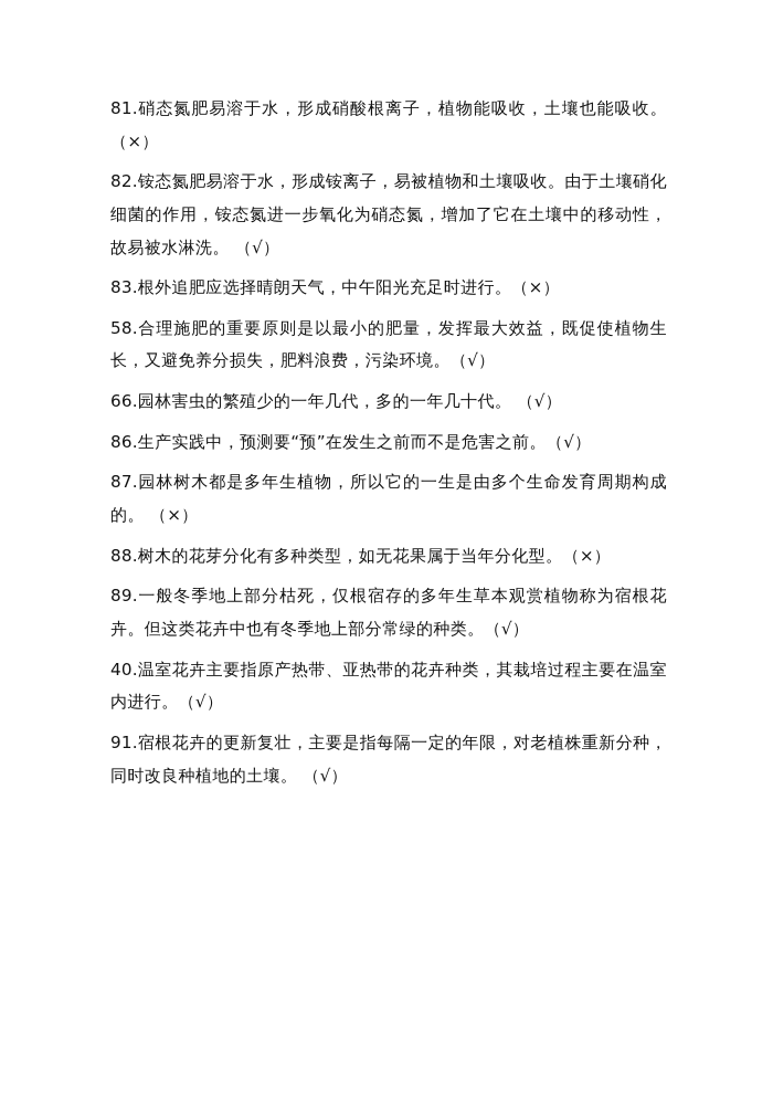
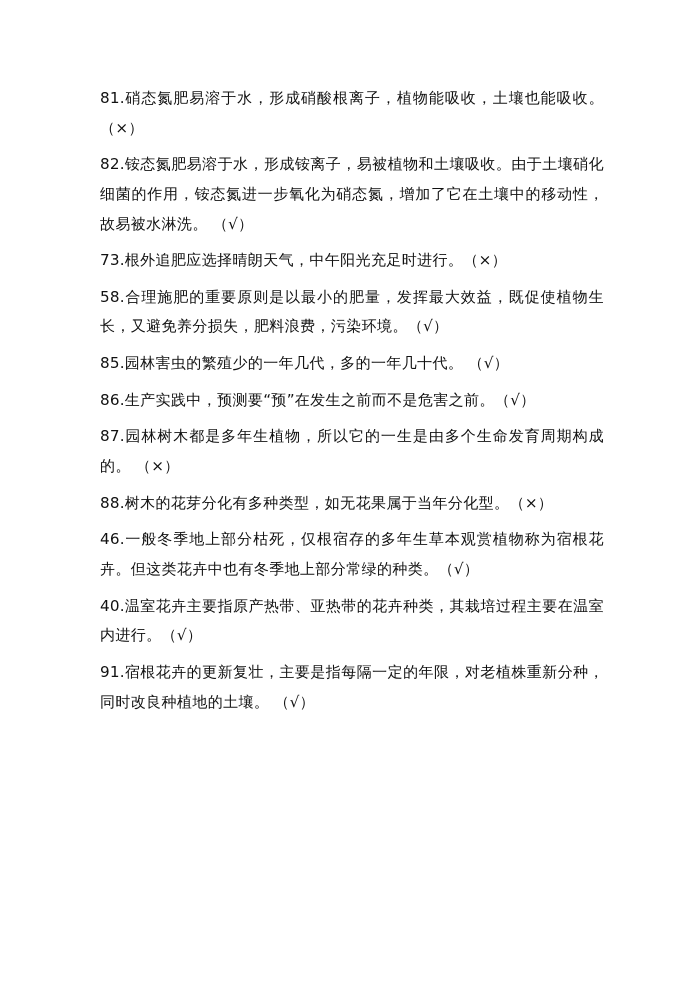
  81.硝态氮肥易溶于水，形成硝酸根离子，植物能吸收，土壤也能吸收。（×）
  82.铵态氮肥易溶于水，形成铵离子，易被植物和土壤吸收。由于土壤硝化细菌的作用，铵态氮进一步氧化为硝态氮，增加了它在土壤中的移动性，故易被水淋洗。 （√）
- 83.根外追肥应选择晴朗天气，中午阳光充足时进行。（×）
+ 73.根外追肥应选择晴朗天气，中午阳光充足时进行。（×）
  58.合理施肥的重要原则是以最小的肥量，发挥最大效益，既促使植物生长，又避免养分损失，肥料浪费，污染环境。（√）
- 66.园林害虫的繁殖少的一年几代，多的一年几十代。 （√）
+ 85.园林害虫的繁殖少的一年几代，多的一年几十代。 （√）
  86.生产实践中，预测要“预”在发生之前而不是危害之前。（√）
  87.园林树木都是多年生植物，所以它的一生是由多个生命发育周期构成的。 （×）
  88.树木的花芽分化有多种类型，如无花果属于当年分化型。（×）
- 89.一般冬季地上部分枯死，仅根宿存的多年生草本观赏植物称为宿根花卉。但这类花卉中也有冬季地上部分常绿的种类。（√）
+ 46.一般冬季地上部分枯死，仅根宿存的多年生草本观赏植物称为宿根花卉。但这类花卉中也有冬季地上部分常绿的种类。（√）
  40.温室花卉主要指原产热带、亚热带的花卉种类，其栽培过程主要在温室内进行。（√）
  91.宿根花卉的更新复壮，主要是指每隔一定的年限，对老植株重新分种，同时改良种植地的土壤。 （√）
